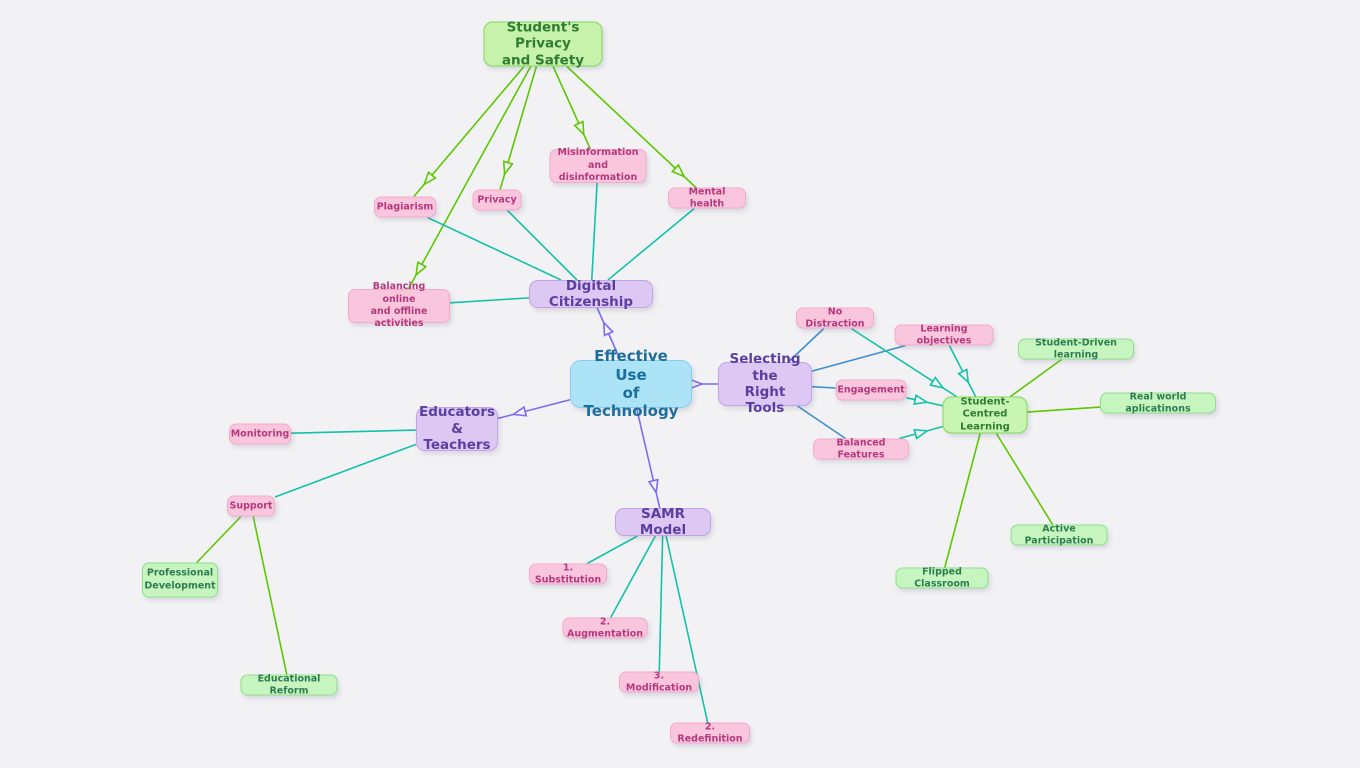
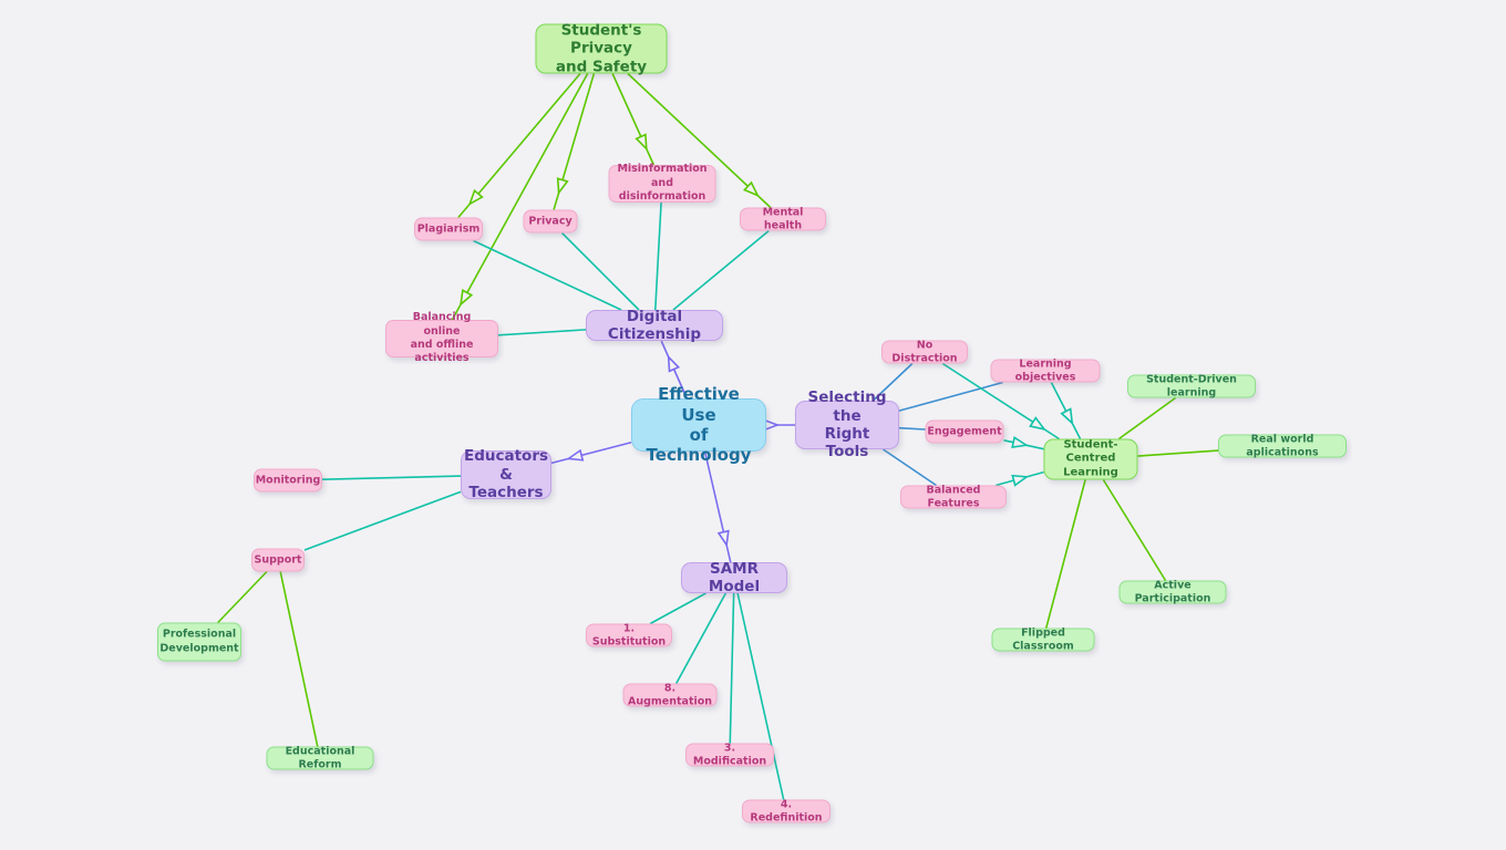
  Effective Use
  of Technology
  Student's Privacy
  and Safety
  Digital Citizenship
  Educators
  & Teachers
  SAMR Model
  Selecting the
  Right Tools
  Student-Centred
  Learning
  Plagiarism
  Privacy
  Misinformation
  and disinformation
  Mental health
  Balancing online
  and offline activities
  Monitoring
  Support
  Professional
  Development
  Educational Reform
  1. Substitution
- 2. Augmentation
+ 8. Augmentation
  3. Modification
- 2. Redefinition
+ 4. Redefinition
  No Distraction
  Learning objectives
  Engagement
  Balanced Features
  Student-Driven learning
  Real world aplicatinons
  Active Participation
  Flipped Classroom
